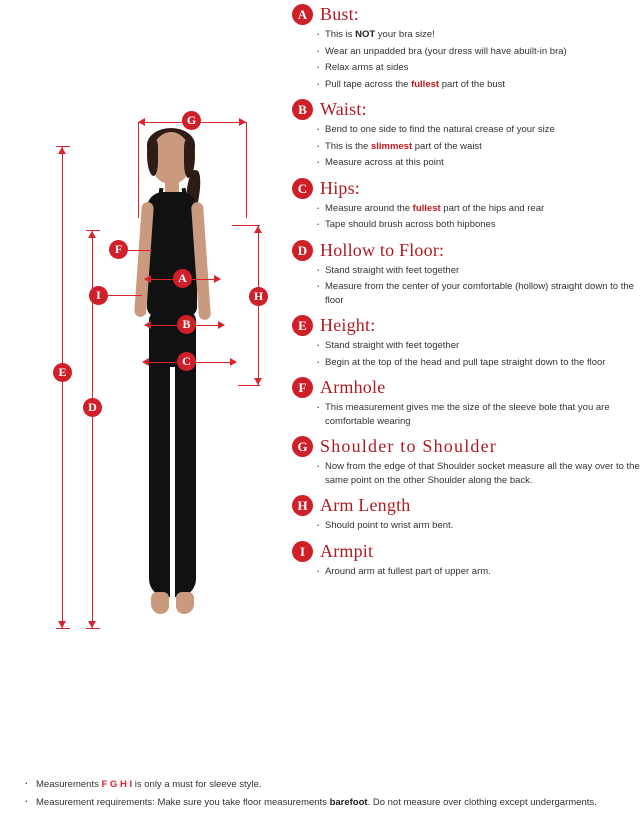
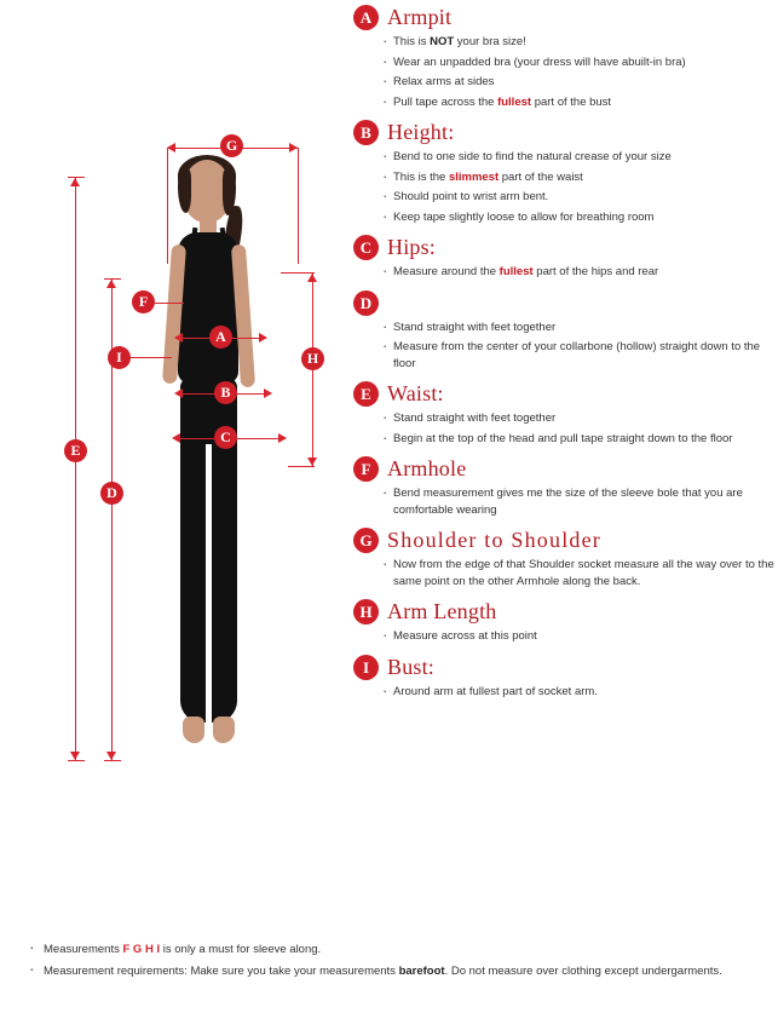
  G
  E
  D
  F
  I
  H
  A
  B
  C
  A
- Bust:
+ Armpit
  This is NOT your bra size!
  Wear an unpadded bra (your dress will have abuilt-in bra)
  Relax arms at sides
  Pull tape across the fullest part of the bust
  B
- Waist:
+ Height:
  Bend to one side to find the natural crease of your size
  This is the slimmest part of the waist
- Measure across at this point
+ Should point to wrist arm bent.
+ Keep tape slightly loose to allow for breathing room
  C
  Hips:
  Measure around the fullest part of the hips and rear
- Tape should brush across both hipbones
  D
- Hollow to Floor:
  Stand straight with feet together
- Measure from the center of your comfortable (hollow) straight down to the floor
+ Measure from the center of your collarbone (hollow) straight down to the floor
  E
- Height:
+ Waist:
  Stand straight with feet together
  Begin at the top of the head and pull tape straight down to the floor
  F
  Armhole
- This measurement gives me the size of the sleeve bole that you are comfortable wearing
+ Bend measurement gives me the size of the sleeve bole that you are comfortable wearing
  G
  Shoulder to Shoulder
- Now from the edge of that Shoulder socket measure all the way over to the same point on the other Shoulder along the back.
+ Now from the edge of that Shoulder socket measure all the way over to the same point on the other Armhole along the back.
  H
  Arm Length
- Should point to wrist arm bent.
+ Measure across at this point
  I
- Armpit
+ Bust:
- Around arm at fullest part of upper arm.
+ Around arm at fullest part of socket arm.
- Measurements F G H I is only a must for sleeve style.
+ Measurements F G H I is only a must for sleeve along.
- Measurement requirements: Make sure you take floor measurements barefoot. Do not measure over clothing except undergarments.
+ Measurement requirements: Make sure you take your measurements barefoot. Do not measure over clothing except undergarments.
